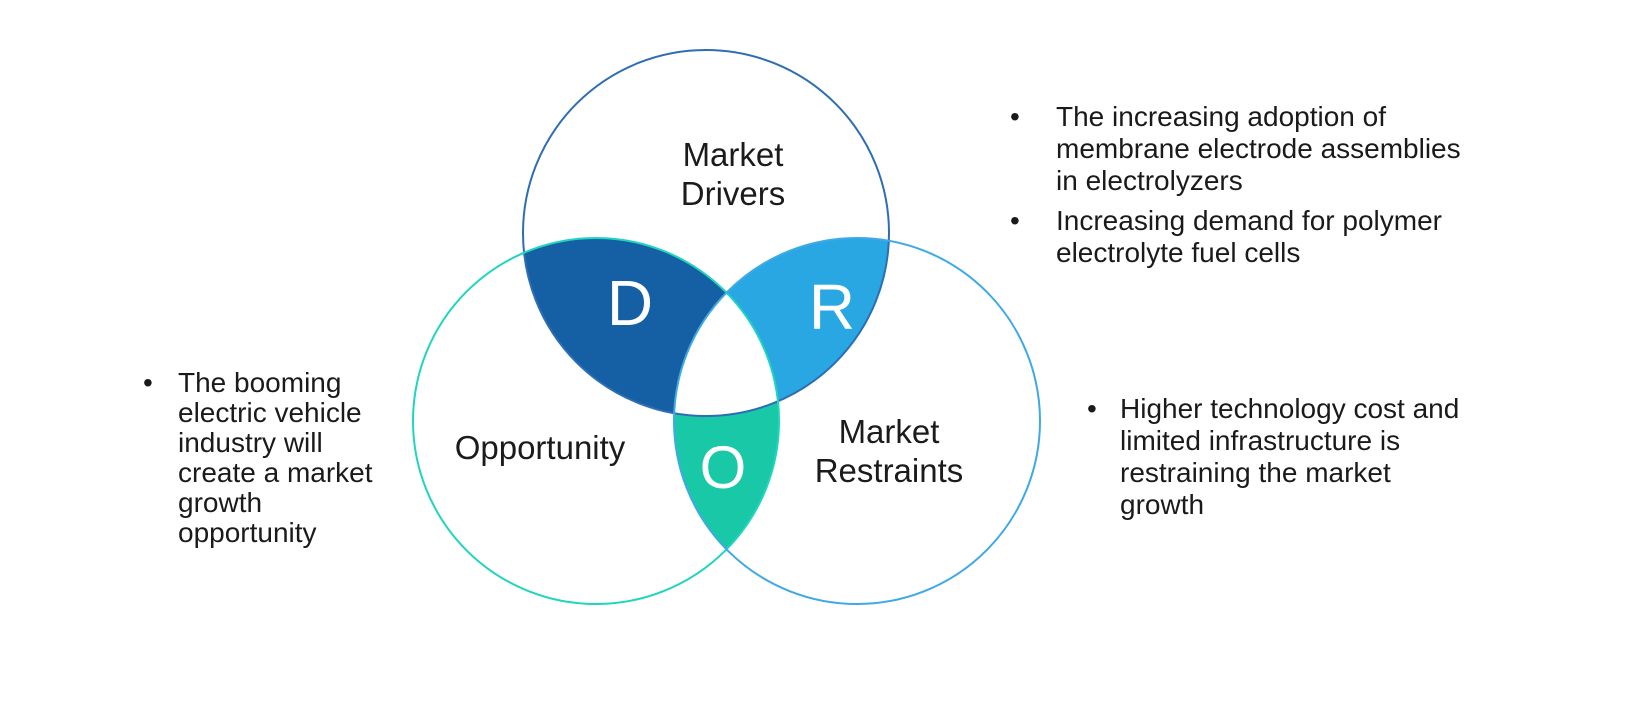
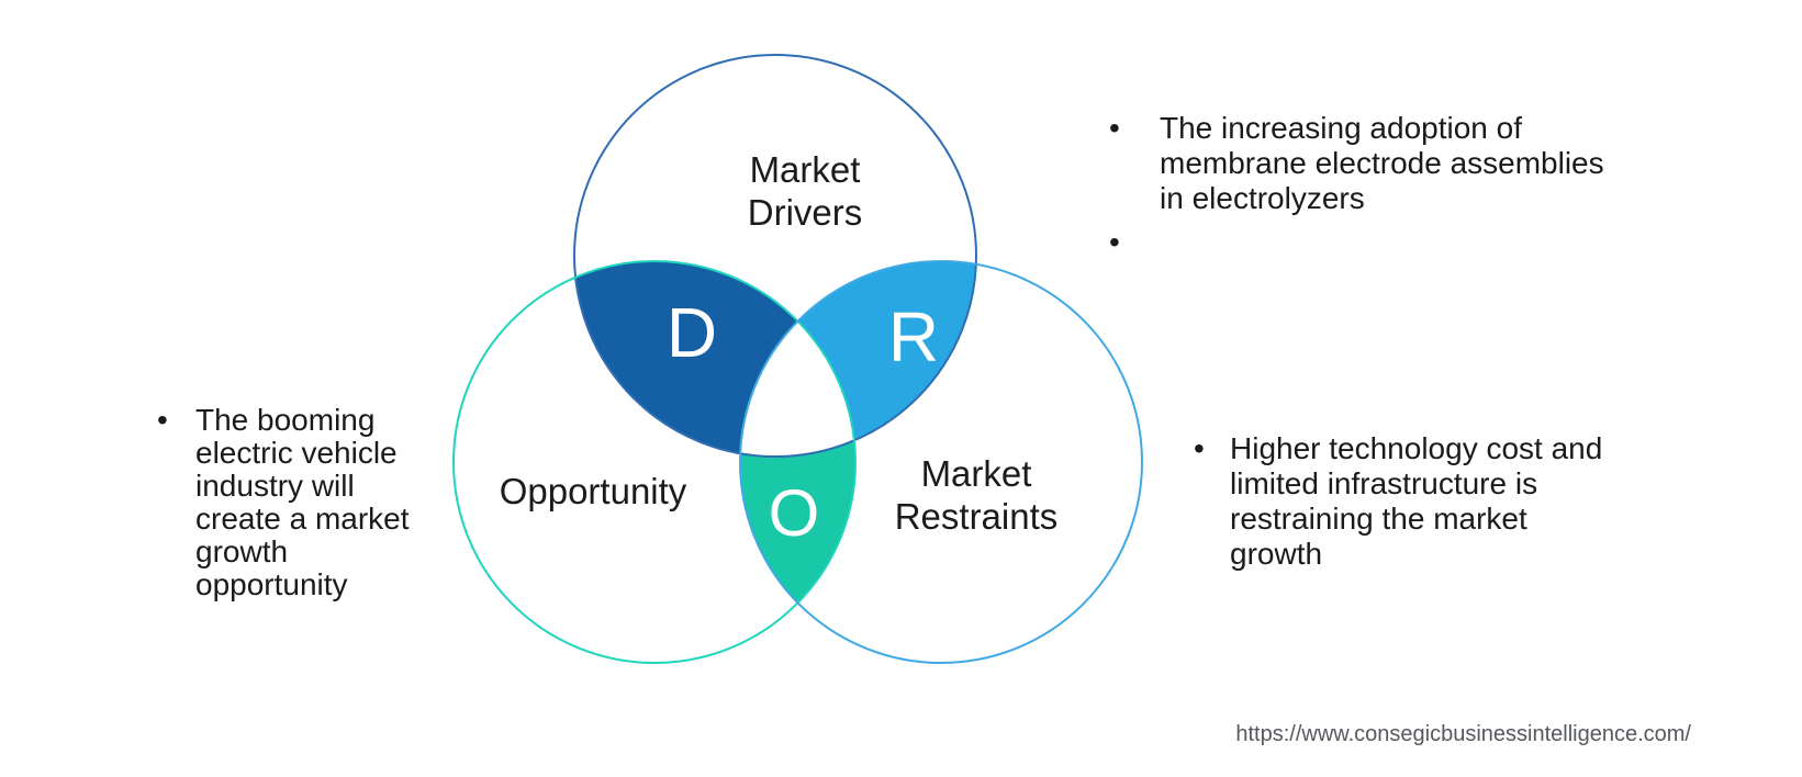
  D
  R
  O
  Market
  Drivers
  Opportunity
  Market
  Restraints
  •
  The increasing adoption of
  membrane electrode assemblies
  in electrolyzers
  •
- Increasing demand for polymer
- electrolyte fuel cells
  •
  The booming
  electric vehicle
  industry will
  create a market
  growth
  opportunity
  •
  Higher technology cost and
  limited infrastructure is
  restraining the market
  growth
+ https://www.consegicbusinessintelligence.com/
